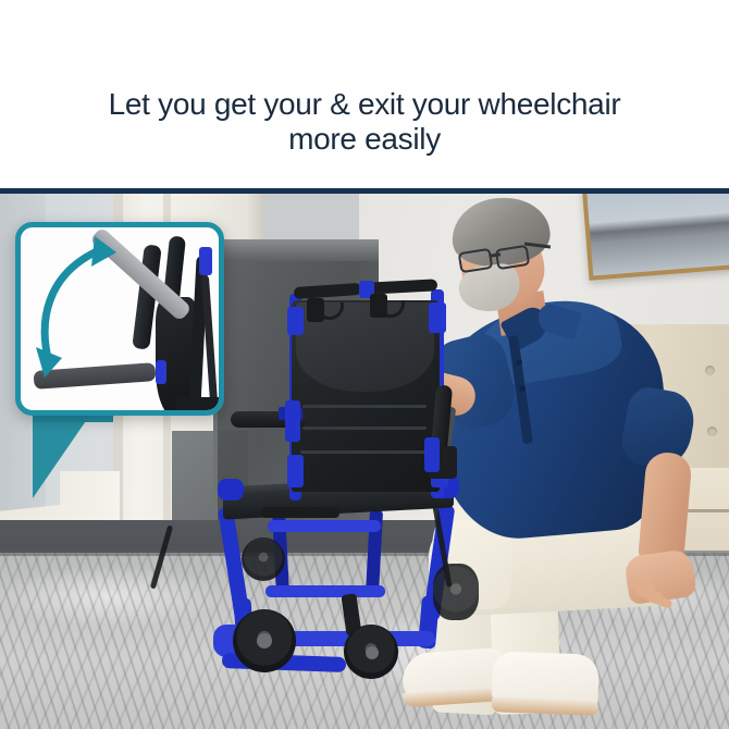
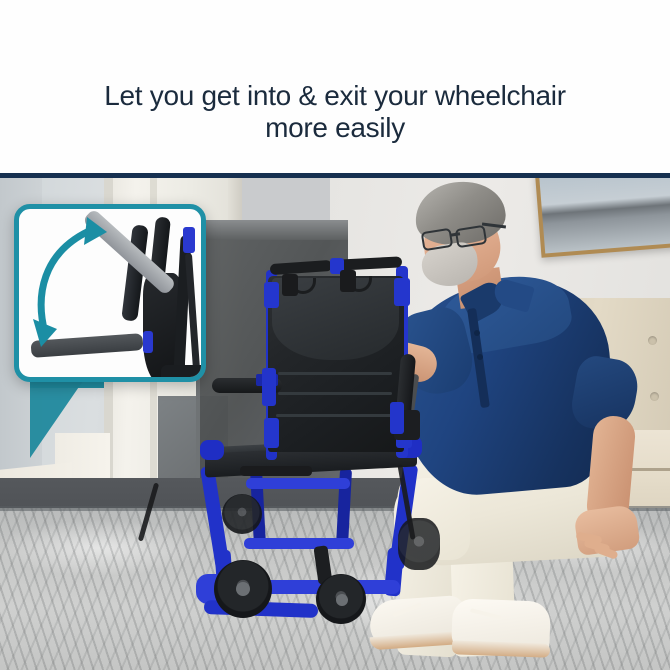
- Let you get your & exit your wheelchair
+ Let you get into & exit your wheelchair
  more easily
